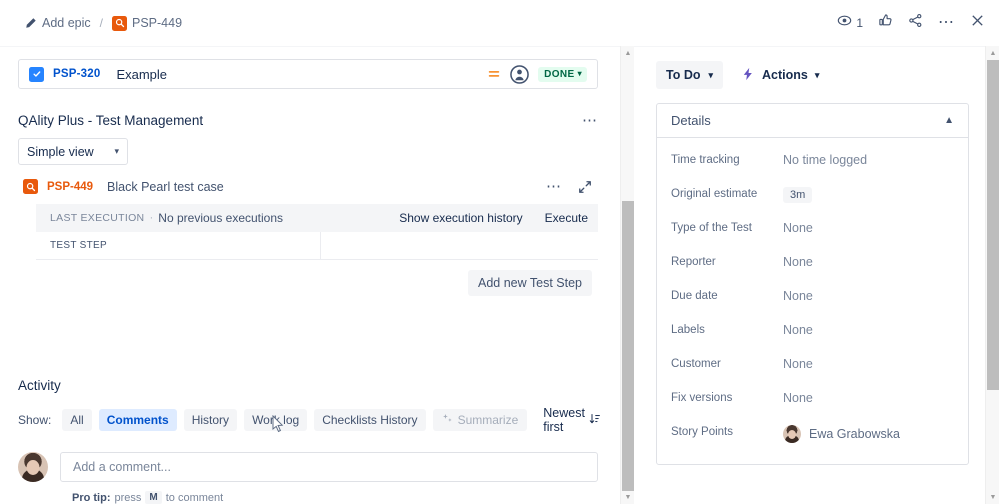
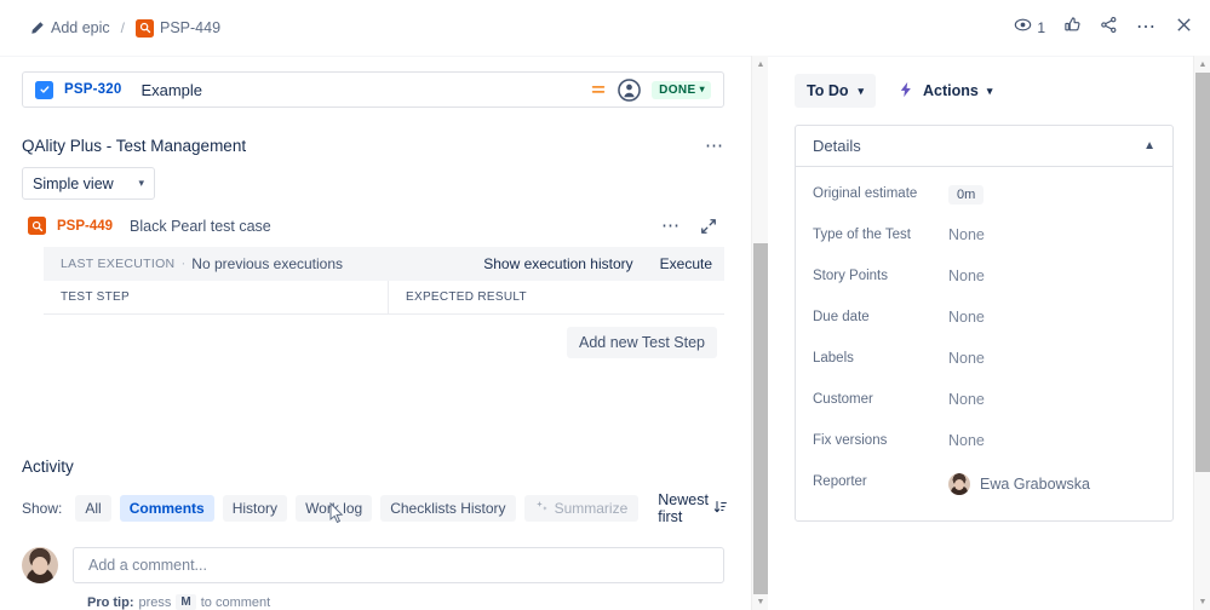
  Add epic
  /
  PSP-449
  1
  ⋯
  PSP-320
  Example
  DONE
  ▾
  QAlity Plus - Test Management
  ⋯
  Simple view
  ▾
  PSP-449
  Black Pearl test case
  ⋯
  LAST EXECUTION
  ·
  No previous executions
  Show execution history
  Execute
  TEST STEP
+ EXPECTED RESULT
  Add new Test Step
  Activity
  Show:
  All
  Comments
  History
  Wor log
  Checklists History
  Summarize
  Newest first
  Add a comment...
  Pro tip:
  press
  M
  to comment
  To Do
  ▾
  Actions
  ▾
  Details
  ▲
- Time tracking
- No time logged
  Original estimate
- 3m
+ 0m
  Type of the Test
  None
- Reporter
+ Story Points
  None
  Due date
  None
  Labels
  None
  Customer
  None
  Fix versions
  None
- Story Points
+ Reporter
  Ewa Grabowska
